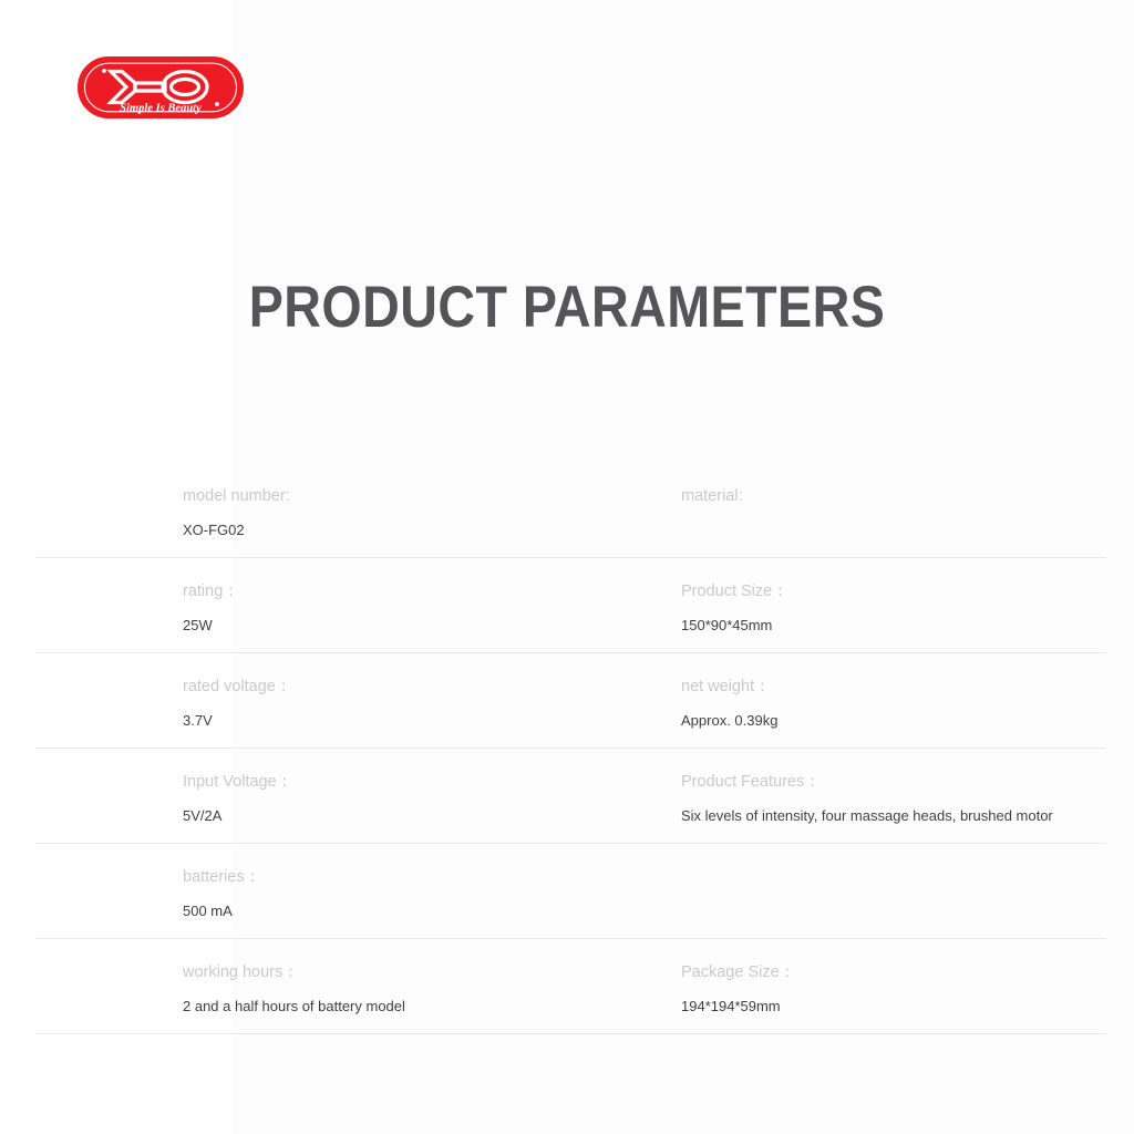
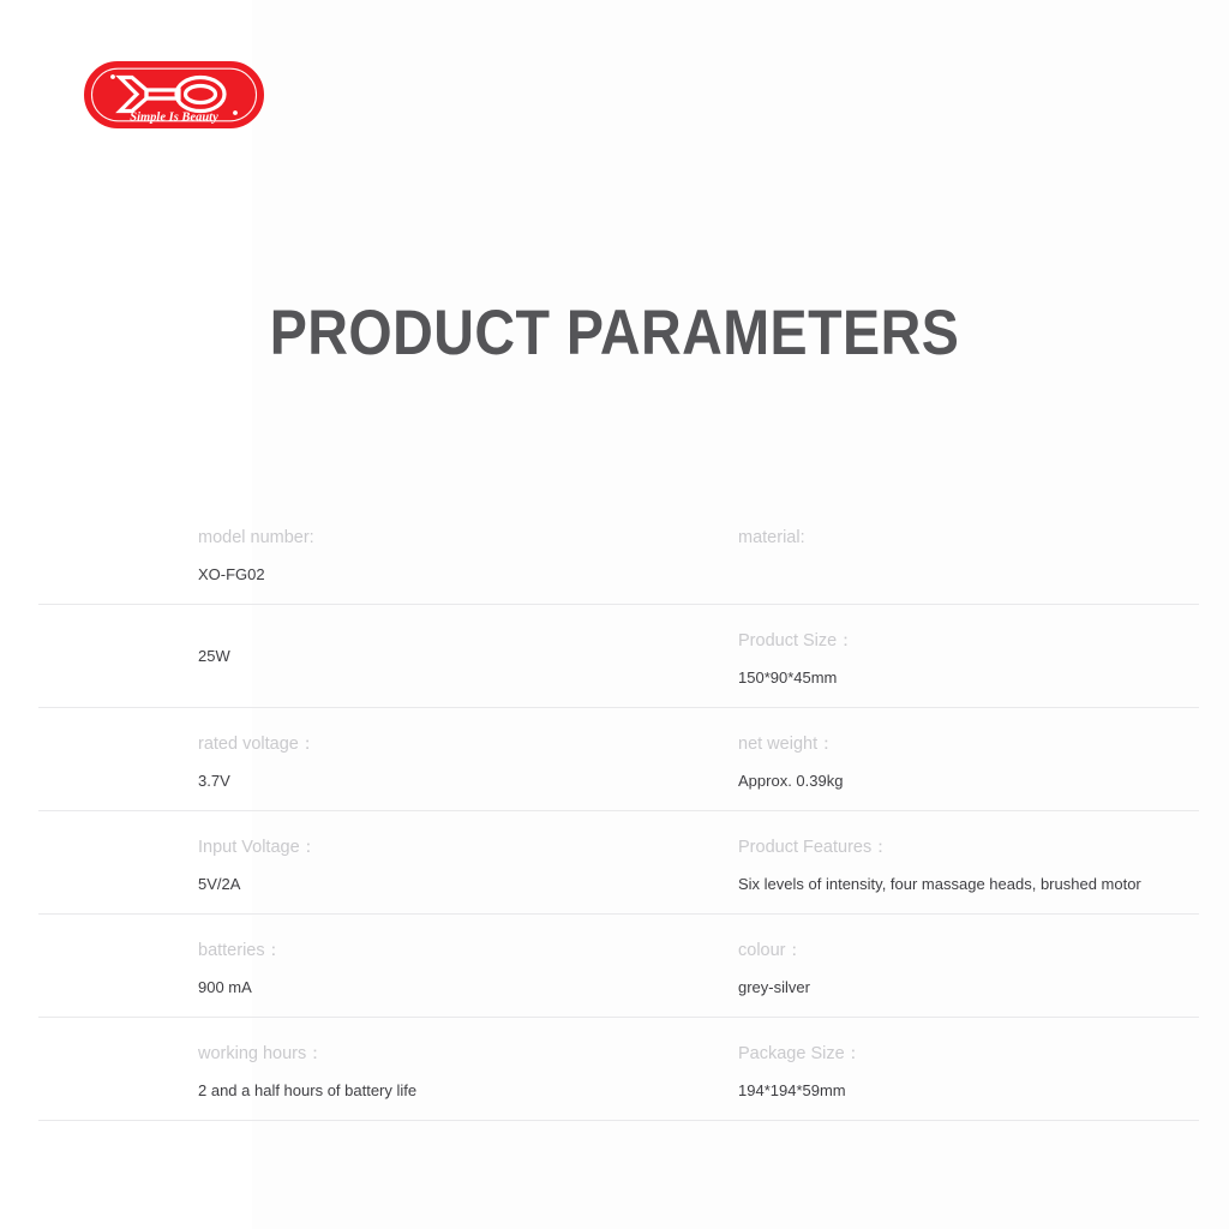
  Simple Is Beauty
  PRODUCT PARAMETERS
  model number:
  XO-FG02
  material:
- rating：
  25W
  Product Size：
  150*90*45mm
  rated voltage：
  3.7V
  net weight：
  Approx. 0.39kg
  Input Voltage：
  5V/2A
  Product Features：
  Six levels of intensity, four massage heads, brushed motor
  batteries：
- 500 mA
+ 900 mA
+ colour：
+ grey-silver
  working hours：
- 2 and a half hours of battery model
+ 2 and a half hours of battery life
  Package Size：
  194*194*59mm
